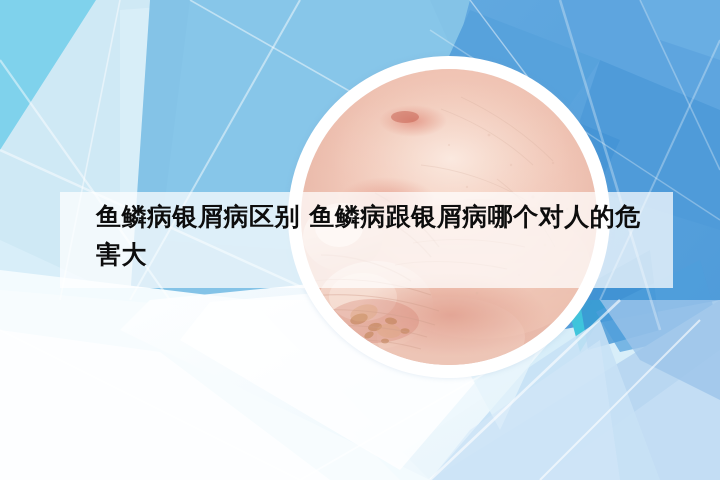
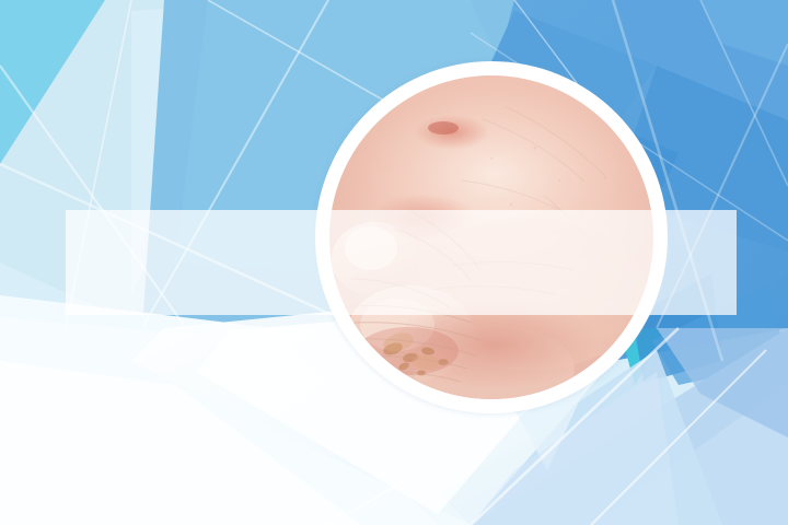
- 鱼鳞病银屑病区别 鱼鳞病跟银屑病哪个对人的危害大
